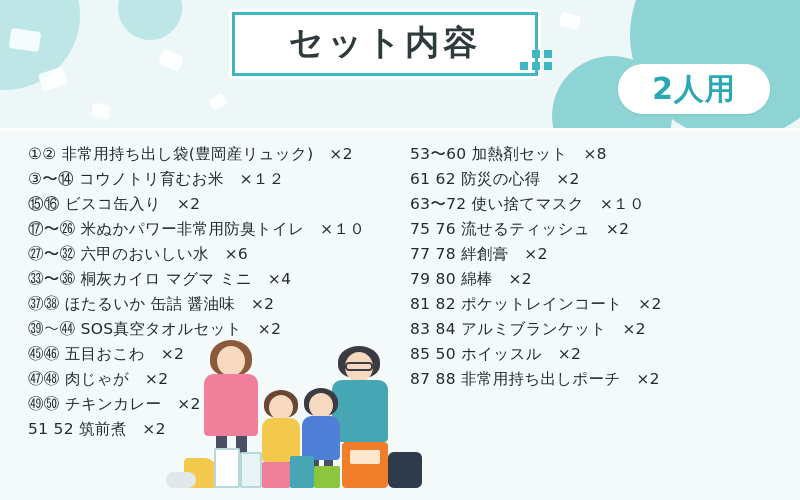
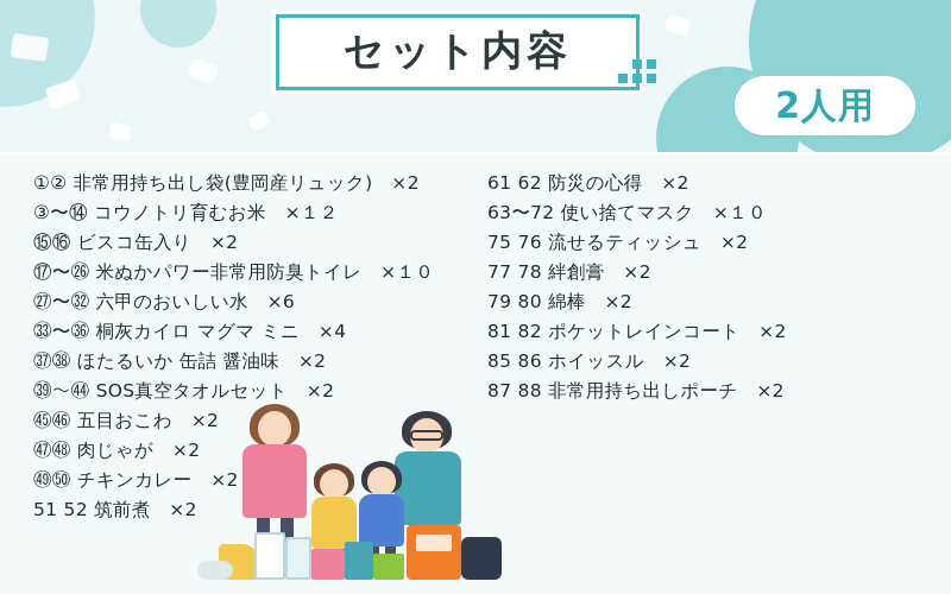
  セット内容
  2人用
  ①② 非常用持ち出し袋(豊岡産リュック) ×2
  ③〜⑭ コウノトリ育むお米 ×１２
  ⑮⑯ ビスコ缶入り ×2
  ⑰〜㉖ 米ぬかパワー非常用防臭トイレ ×１０
  ㉗〜㉜ 六甲のおいしい水 ×6
  ㉝〜㊱ 桐灰カイロ マグマ ミニ ×4
  ㊲㊳ ほたるいか 缶詰 醤油味 ×2
  ㊴〜㊹ SOS真空タオルセット ×2
  ㊺㊻ 五目おこわ ×2
  ㊼㊽ 肉じゃが ×2
  ㊾㊿ チキンカレー ×2
  51 52 筑前煮 ×2
- 53〜60 加熱剤セット ×8
  61 62 防災の心得 ×2
  63〜72 使い捨てマスク ×１０
  75 76 流せるティッシュ ×2
  77 78 絆創膏 ×2
  79 80 綿棒 ×2
  81 82 ポケットレインコート ×2
- 83 84 アルミブランケット ×2
- 85 50 ホイッスル ×2
+ 85 86 ホイッスル ×2
  87 88 非常用持ち出しポーチ ×2
